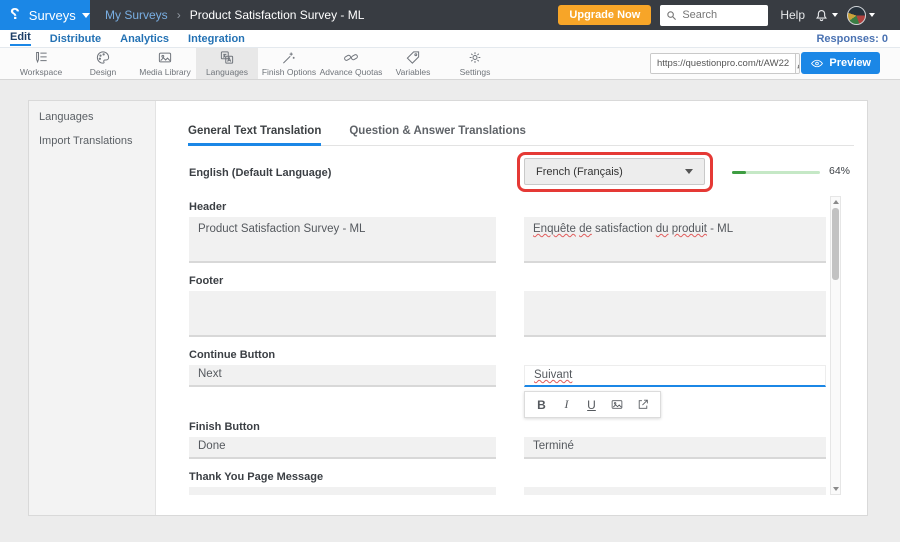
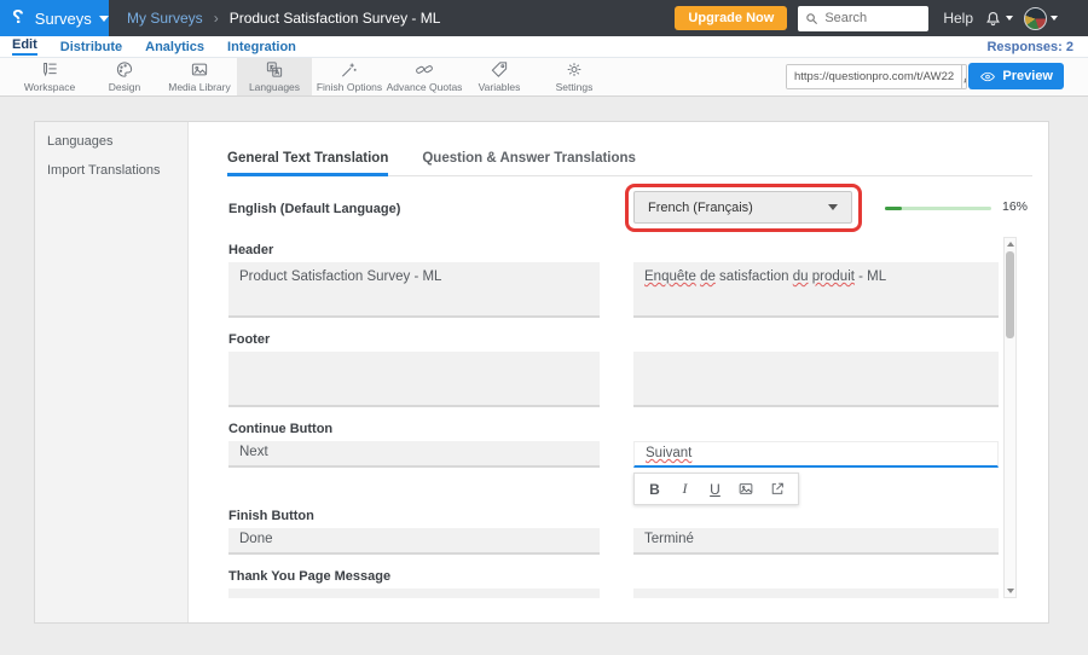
  Surveys
  My Surveys
  ›
  Product Satisfaction Survey - ML
  Upgrade Now
  Search
  Help
  Edit
  Distribute
  Analytics
  Integration
- Responses: 0
+ Responses: 2
  Workspace
  Design
  Media Library
  Languages
  Finish Options
  Advance Quotas
  Variables
  Settings
  https://questionpro.com/t/AW22
  Preview
  Languages
  Import Translations
  General Text Translation
  Question & Answer Translations
  English (Default Language)
  French (Français)
- 64%
+ 16%
  Header
  Product Satisfaction Survey - ML
  Enquête de satisfaction du produit - ML
  Footer
  Continue Button
  Next
  Suivant
  B
  I
  U
  Finish Button
  Done
  Terminé
  Thank You Page Message
